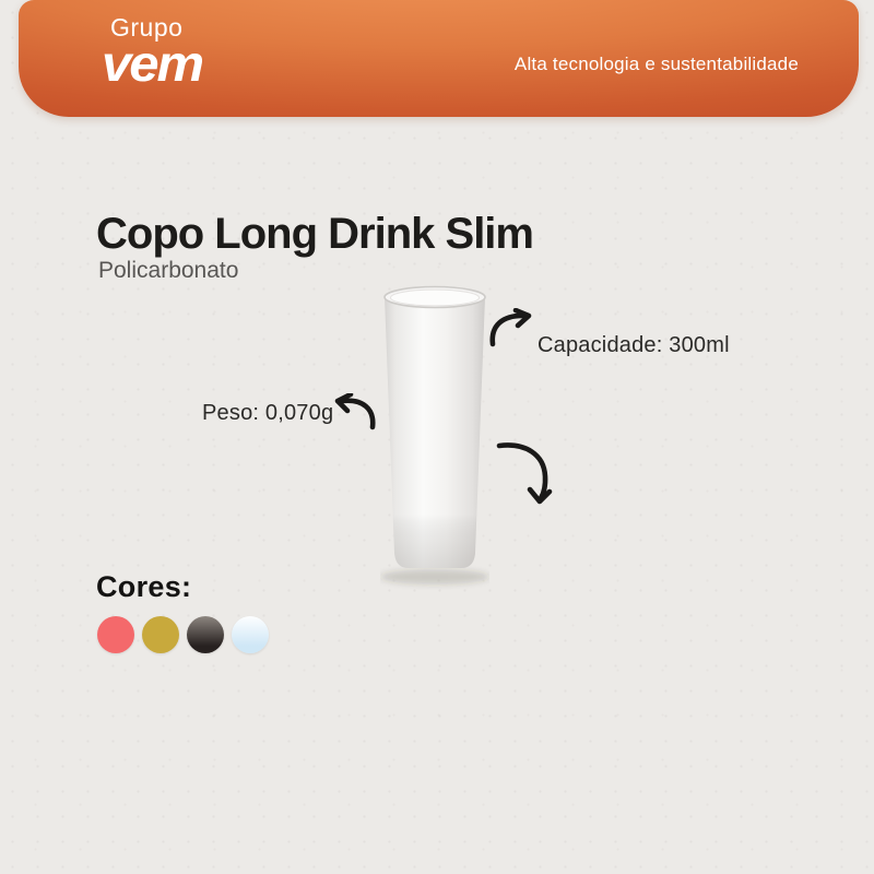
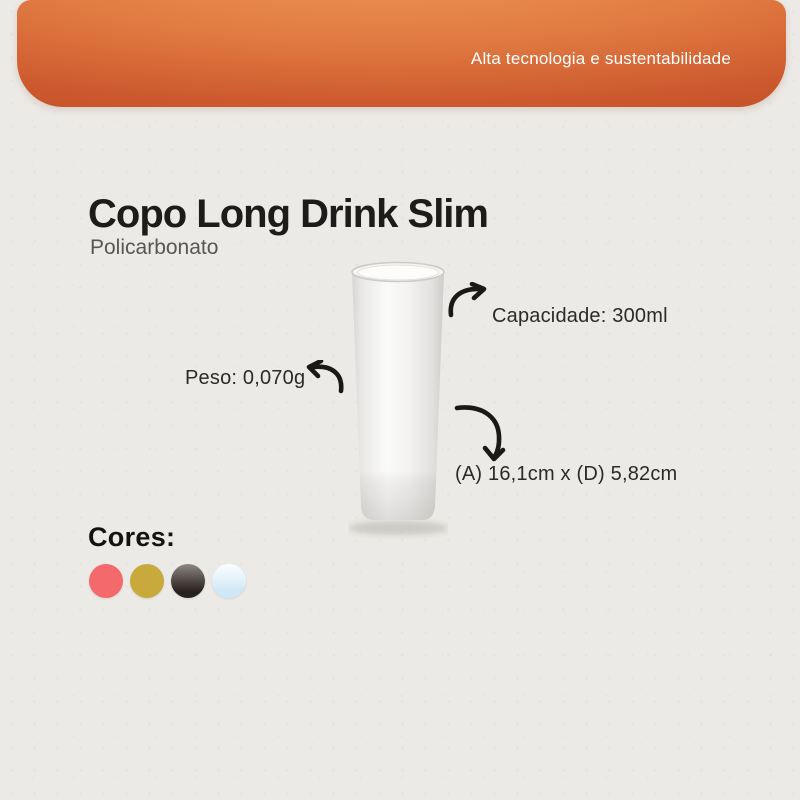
- Grupo
- vem
  Alta tecnologia e sustentabilidade
  Copo Long Drink Slim
  Policarbonato
  Capacidade: 300ml
  Peso: 0,070g
+ (A) 16,1cm x (D) 5,82cm
  Cores:
